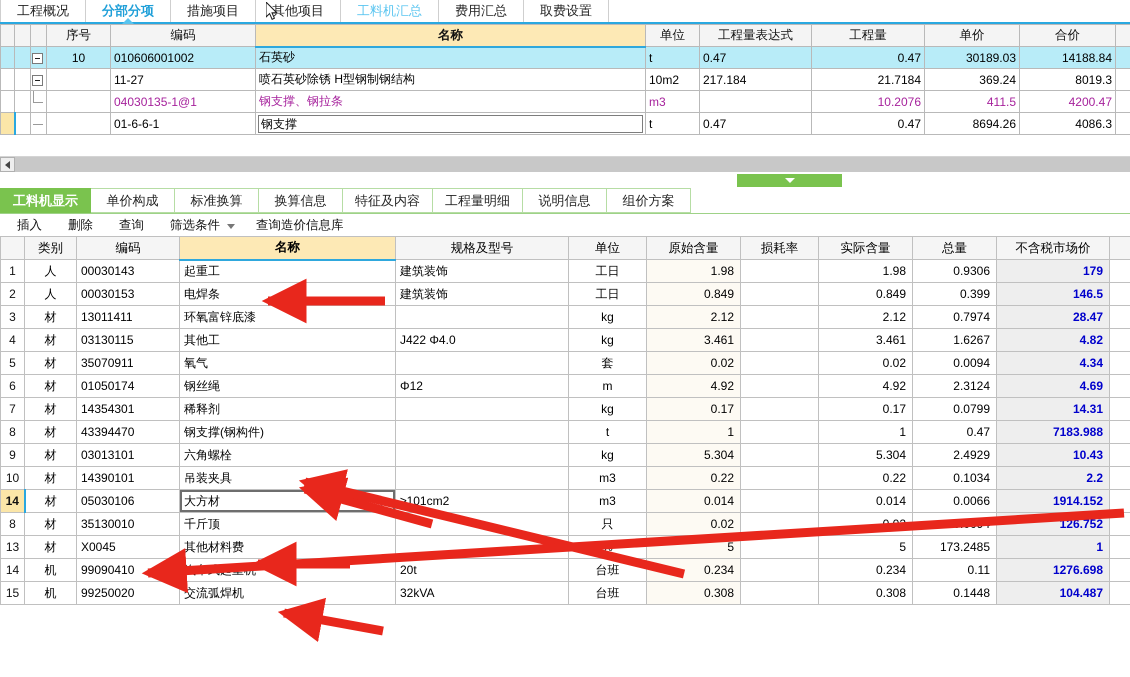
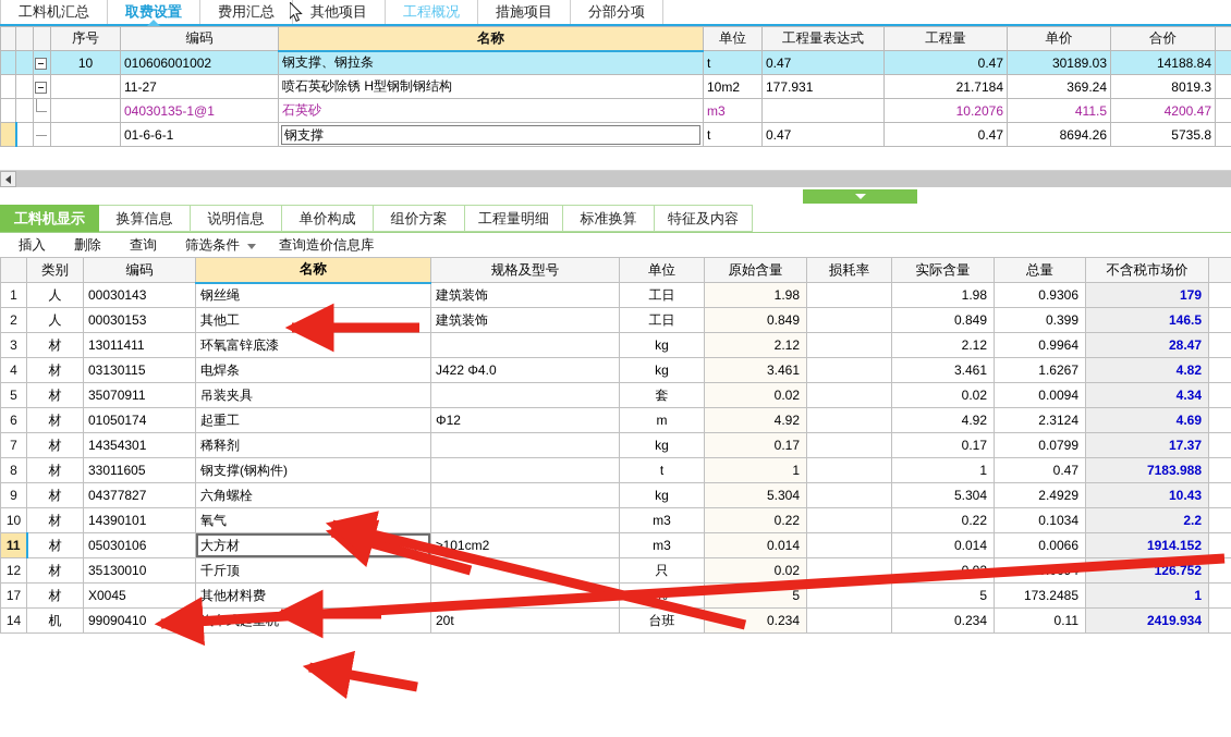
- 工程概况
+ 工料机汇总
- 分部分项
+ 取费设置
- 措施项目
+ 费用汇总
  其他项目
- 工料机汇总
+ 工程概况
- 费用汇总
+ 措施项目
- 取费设置
+ 分部分项
  			序号	编码	名称	单位	工程量表达式	工程量	单价	合价
- 			10	010606001002	石英砂	t	0.47	0.47	30189.03	14188.84
+ 			10	010606001002	钢支撑、钢拉条	t	0.47	0.47	30189.03	14188.84
- 				11-27	喷石英砂除锈 H型钢制钢结构	10m2	217.184	21.7184	369.24	8019.3
+ 				11-27	喷石英砂除锈 H型钢制钢结构	10m2	177.931	21.7184	369.24	8019.3
- 				04030135-1@1	钢支撑、钢拉条	m3		10.2076	411.5	4200.47
+ 				04030135-1@1	石英砂	m3		10.2076	411.5	4200.47
- 				01-6-6-1	钢支撑	t	0.47	0.47	8694.26	4086.3
+ 				01-6-6-1	钢支撑	t	0.47	0.47	8694.26	5735.8
  工料机显示
- 单价构成
+ 换算信息
- 标准换算
+ 说明信息
- 换算信息
+ 单价构成
- 特征及内容
+ 组价方案
  工程量明细
- 说明信息
+ 标准换算
- 组价方案
+ 特征及内容
  插入
  删除
  查询
  筛选条件
  查询造价信息库
  	类别	编码	名称	规格及型号	单位	原始含量	损耗率	实际含量	总量	不含税市场价
- 1	人	00030143	起重工	建筑装饰	工日	1.98		1.98	0.9306	179
+ 1	人	00030143	钢丝绳	建筑装饰	工日	1.98		1.98	0.9306	179
- 2	人	00030153	电焊条	建筑装饰	工日	0.849		0.849	0.399	146.5
+ 2	人	00030153	其他工	建筑装饰	工日	0.849		0.849	0.399	146.5
- 3	材	13011411	环氧富锌底漆		kg	2.12		2.12	0.7974	28.47
+ 3	材	13011411	环氧富锌底漆		kg	2.12		2.12	0.9964	28.47
- 4	材	03130115	其他工	J422 Φ4.0	kg	3.461		3.461	1.6267	4.82
+ 4	材	03130115	电焊条	J422 Φ4.0	kg	3.461		3.461	1.6267	4.82
- 5	材	35070911	氧气		套	0.02		0.02	0.0094	4.34
+ 5	材	35070911	吊装夹具		套	0.02		0.02	0.0094	4.34
- 6	材	01050174	钢丝绳	Φ12	m	4.92		4.92	2.3124	4.69
+ 6	材	01050174	起重工	Φ12	m	4.92		4.92	2.3124	4.69
- 7	材	14354301	稀释剂		kg	0.17		0.17	0.0799	14.31
+ 7	材	14354301	稀释剂		kg	0.17		0.17	0.0799	17.37
- 8	材	43394470	钢支撑(钢构件)		t	1		1	0.47	7183.988
+ 8	材	33011605	钢支撑(钢构件)		t	1		1	0.47	7183.988
- 9	材	03013101	六角螺栓		kg	5.304		5.304	2.4929	10.43
+ 9	材	04377827	六角螺栓		kg	5.304		5.304	2.4929	10.43
- 10	材	14390101	吊装夹具		m3	0.22		0.22	0.1034	2.2
+ 10	材	14390101	氧气		m3	0.22		0.22	0.1034	2.2
- 14	材	05030106	大方材	≥101cm2	m3	0.014		0.014	0.0066	1914.152
+ 11	材	05030106	大方材	≥101cm2	m3	0.014		0.014	0.0066	1914.152
- 8	材	35130010	千斤顶		只	0.02				126.752
+ 12	材	35130010	千斤顶		只	0.02				126.752
- 13	材	X0045	其他材料费			5		5	173.2485	1
+ 17	材	X0045	其他材料费			5		5	173.2485	1
- 14	机	99090410		20t	台班	0.234		0.234	0.11	1276.698
+ 14	机	99090410		20t	台班	0.234		0.234	0.11	2419.934
- 15	机	99250020	交流弧焊机	32kVA	台班	0.308		0.308	0.1448	104.487
